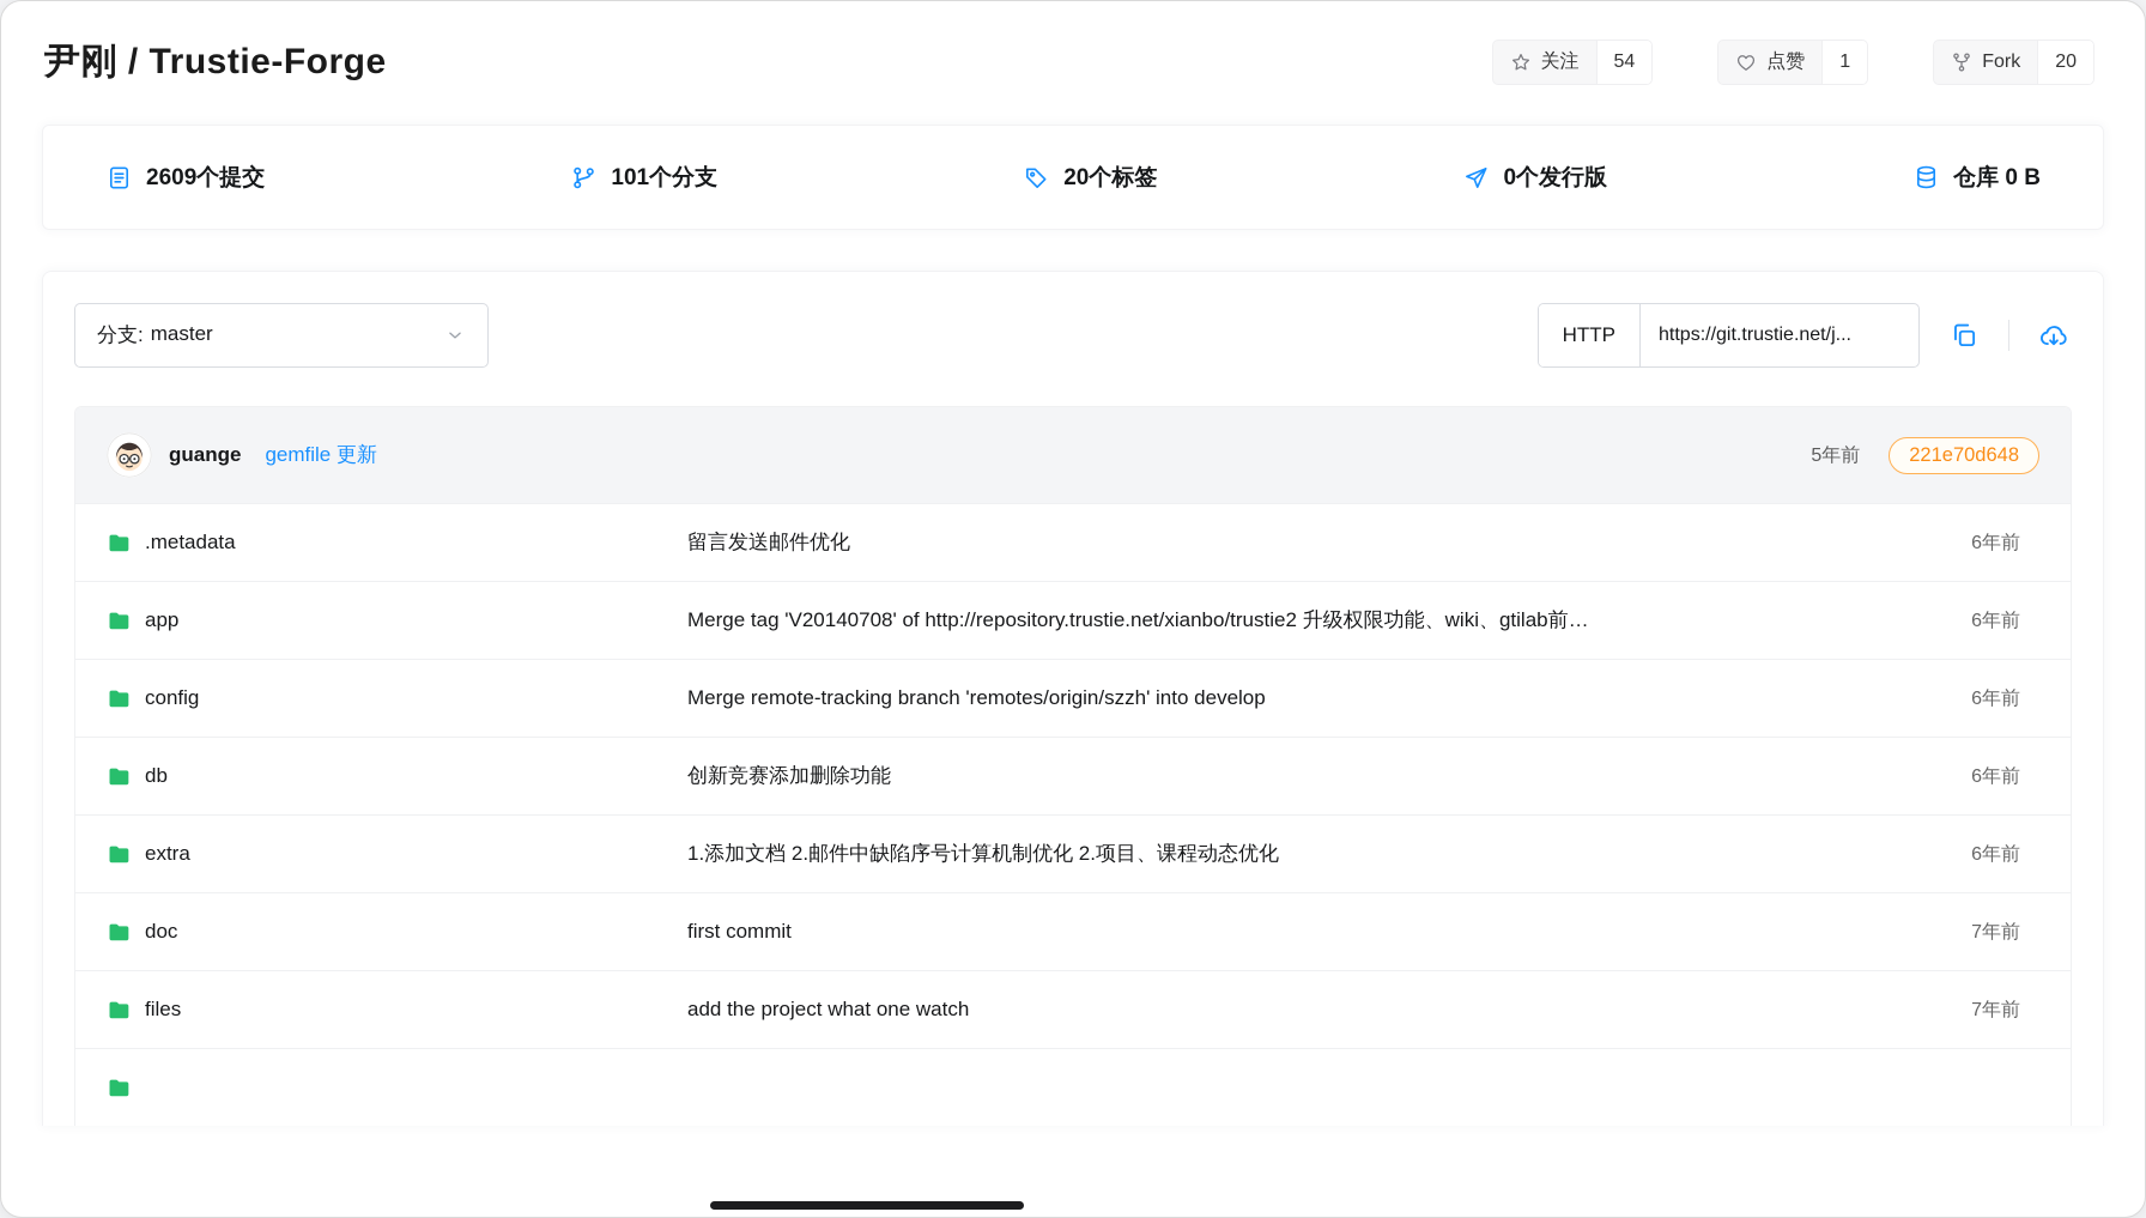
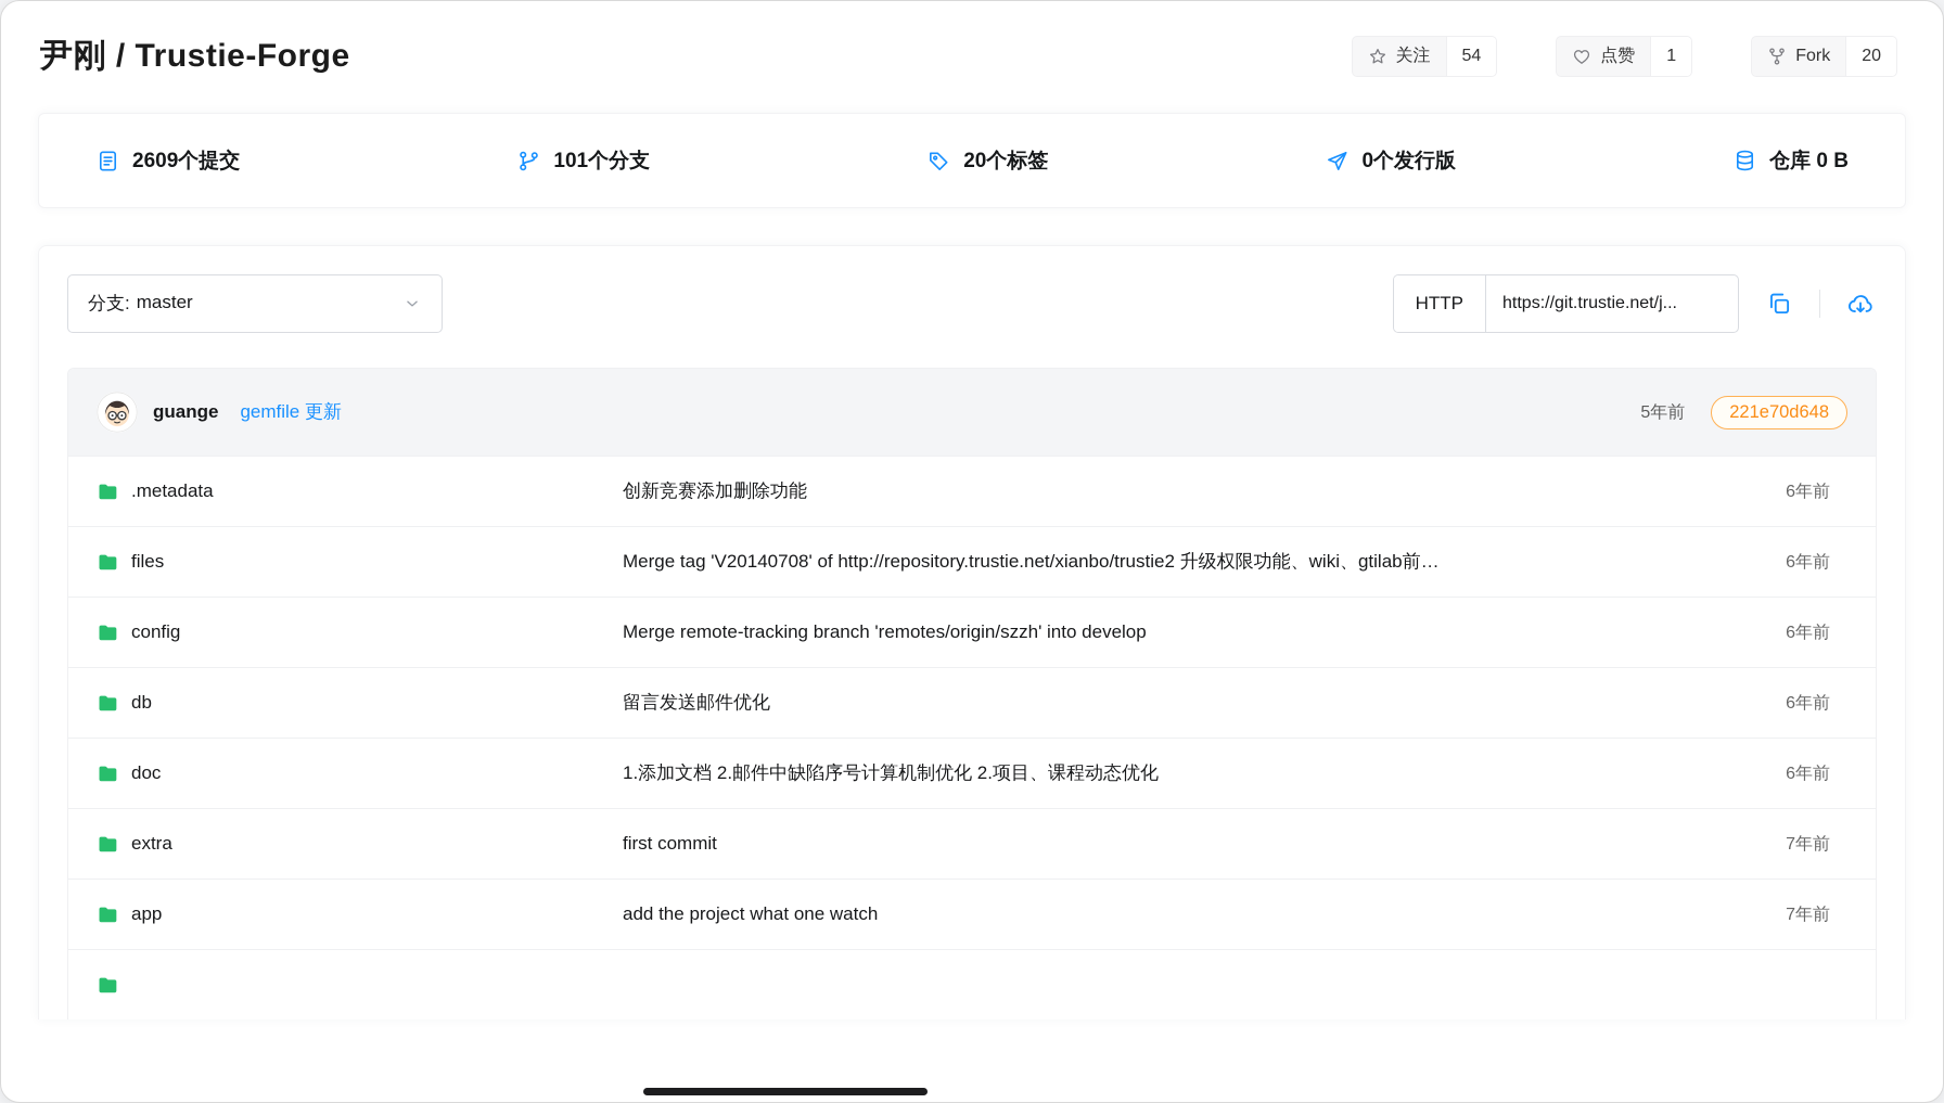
  尹刚 / Trustie-Forge
  关注
  54
  点赞
  1
  Fork
  20
  2609个提交
  101个分支
  20个标签
  0个发行版
  仓库 0 B
  分支:
  master
  HTTP
  https://git.trustie.net/j...
  guange
  gemfile 更新
  5年前
  221e70d648
  .metadata
- 留言发送邮件优化
+ 创新竞赛添加删除功能
  6年前
- app
+ files
  Merge tag 'V20140708' of http://repository.trustie.net/xianbo/trustie2 升级权限功能、wiki、gtilab前…
  6年前
  config
  Merge remote-tracking branch 'remotes/origin/szzh' into develop
  6年前
  db
- 创新竞赛添加删除功能
+ 留言发送邮件优化
  6年前
- extra
+ doc
  1.添加文档 2.邮件中缺陷序号计算机制优化 2.项目、课程动态优化
  6年前
- doc
+ extra
  first commit
  7年前
- files
+ app
  add the project what one watch
  7年前
